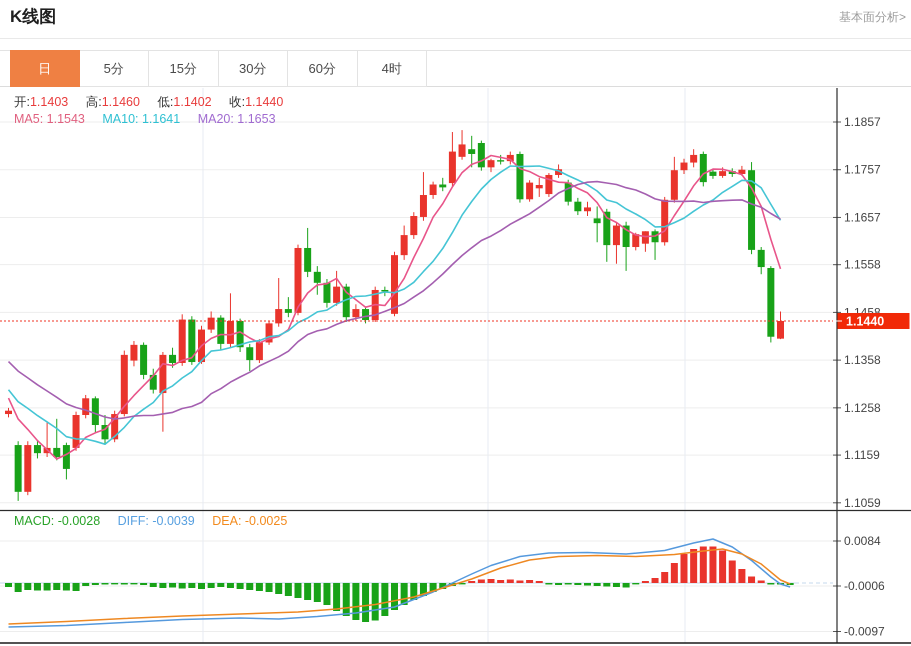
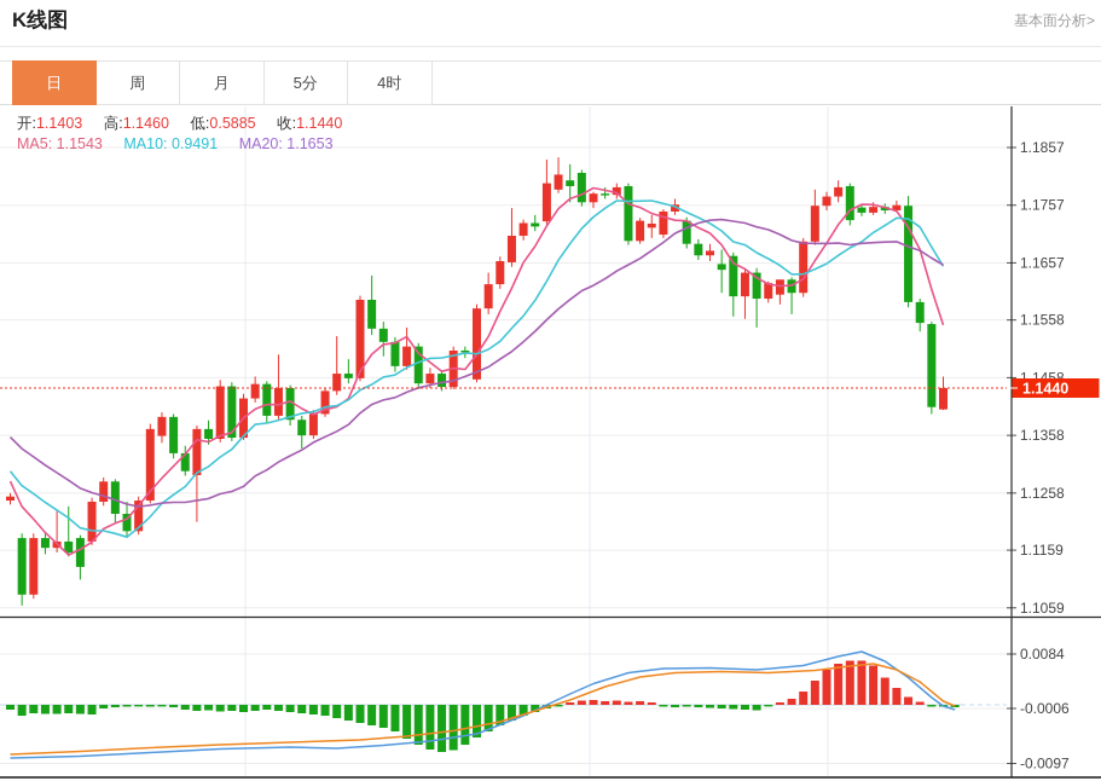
  K线图
  基本面分析>
  日
+ 周
+ 月
  5分
- 15分
- 30分
- 60分
  4时
  1.1857
  1.1757
  1.1657
  1.1558
  1.1458
  1.1358
  1.1258
  1.1159
  1.1059
  0.0084
  -0.0006
  -0.0097
  1.1440
- 开:1.1403 高:1.1460 低:1.1402 收:1.1440
+ 开:1.1403 高:1.1460 低:0.5885 收:1.1440
- MA5: 1.1543 MA10: 1.1641 MA20: 1.1653
+ MA5: 1.1543 MA10: 0.9491 MA20: 1.1653
- MACD: -0.0028 DIFF: -0.0039 DEA: -0.0025
